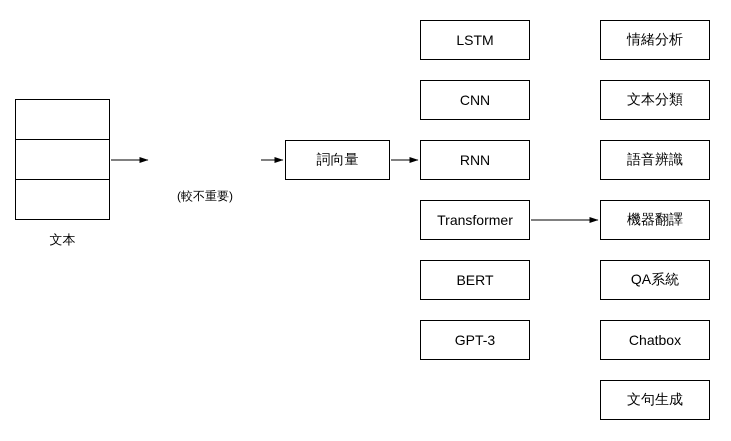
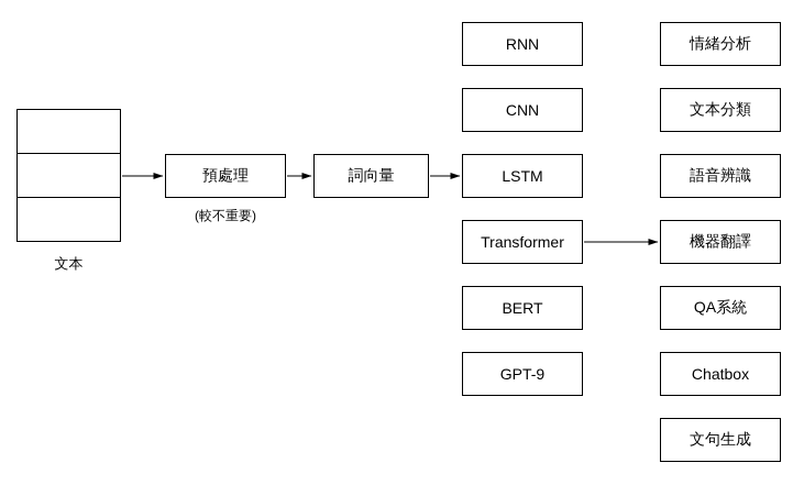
  文本
+ 預處理
  (較不重要)
  詞向量
- LSTM
+ RNN
  CNN
- RNN
+ LSTM
  Transformer
  BERT
- GPT-3
+ GPT-9
  情緒分析
  文本分類
  語音辨識
  機器翻譯
  QA系統
  Chatbox
  文句生成
